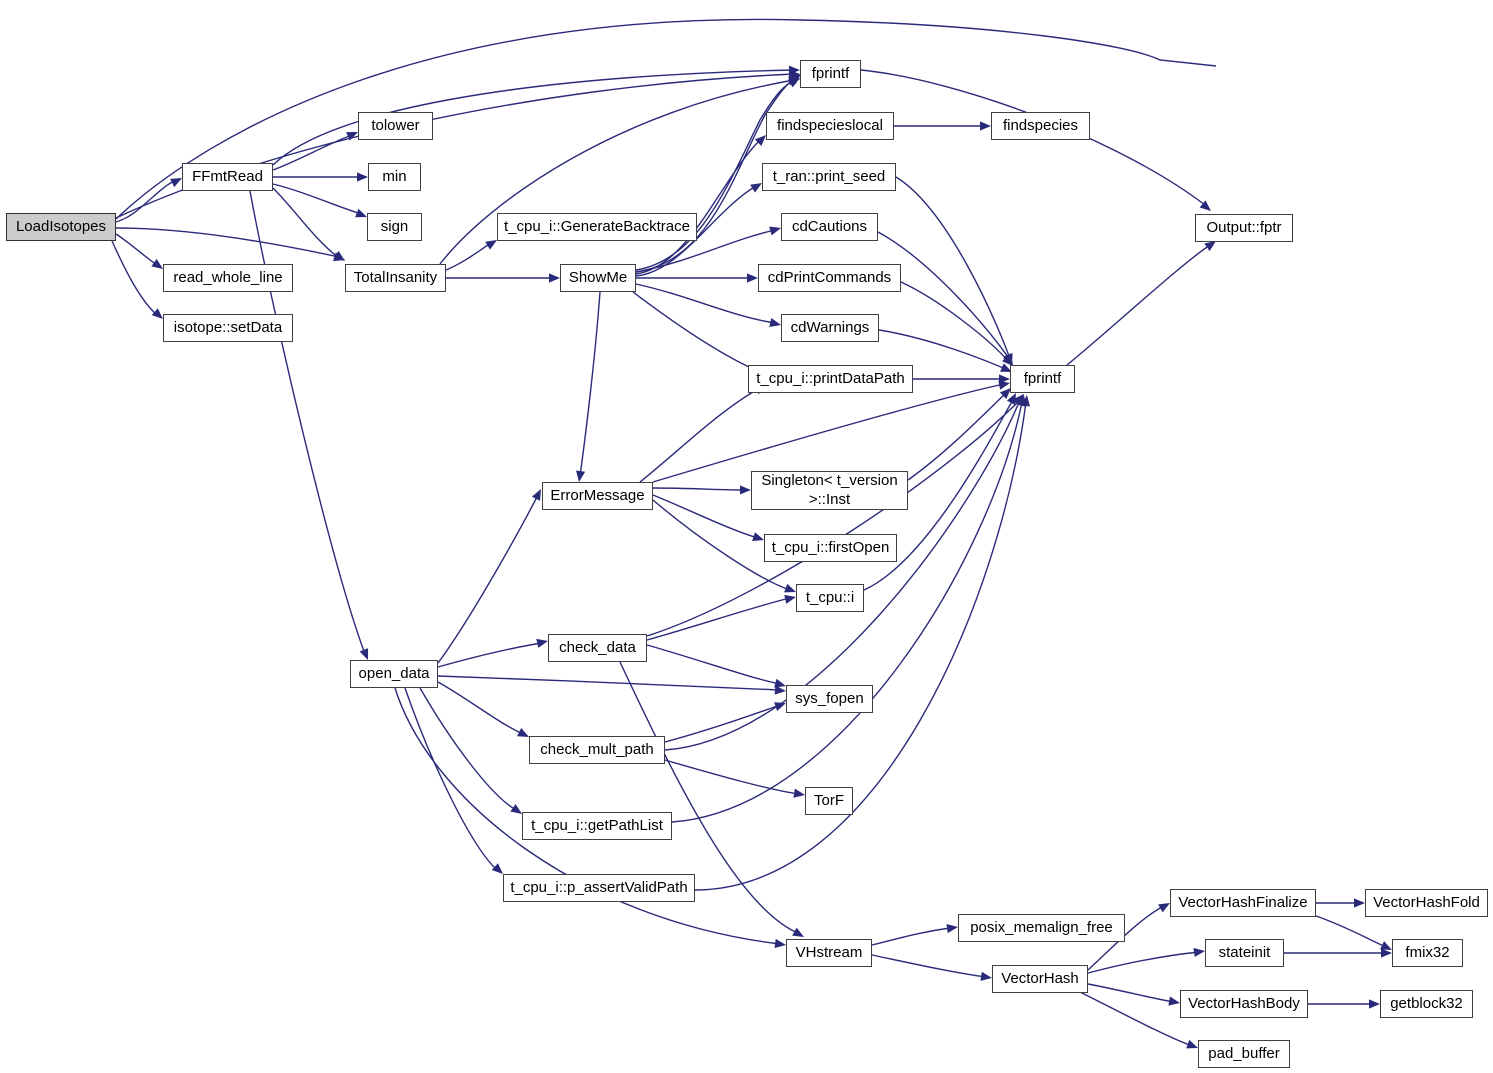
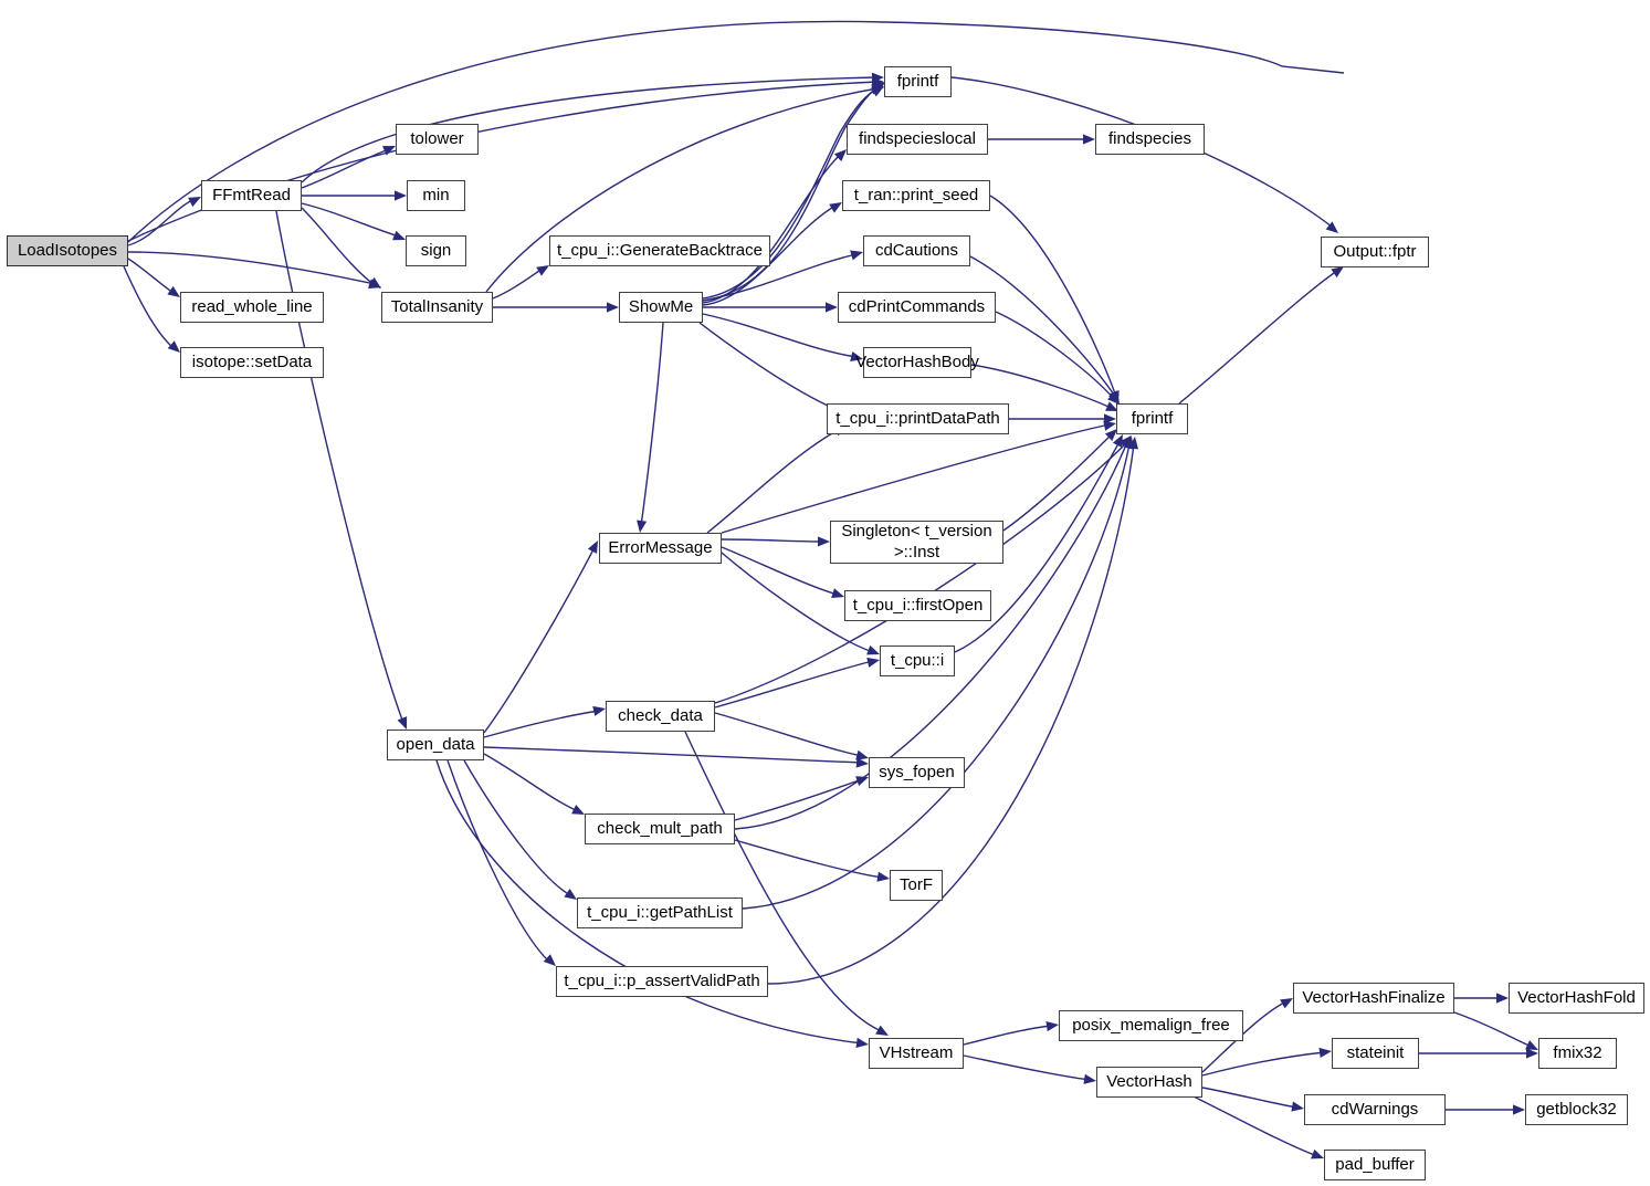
  LoadIsotopes
  FFmtRead
  tolower
  min
  sign
  read_whole_line
  isotope::setData
  TotalInsanity
  t_cpu_i::GenerateBacktrace
  ShowMe
  fprintf
  findspecieslocal
  findspecies
  t_ran::print_seed
  cdCautions
  cdPrintCommands
- cdWarnings
+ VectorHashBody
  Output::fptr
  fprintf
  t_cpu_i::printDataPath
  ErrorMessage
  Singleton< t_version
  >::Inst
  t_cpu_i::firstOpen
  t_cpu::i
  open_data
  check_data
  sys_fopen
  check_mult_path
  TorF
  t_cpu_i::getPathList
  t_cpu_i::p_assertValidPath
  VHstream
  posix_memalign_free
  VectorHash
  VectorHashFinalize
  VectorHashFold
  stateinit
  fmix32
- VectorHashBody
+ cdWarnings
  getblock32
  pad_buffer
